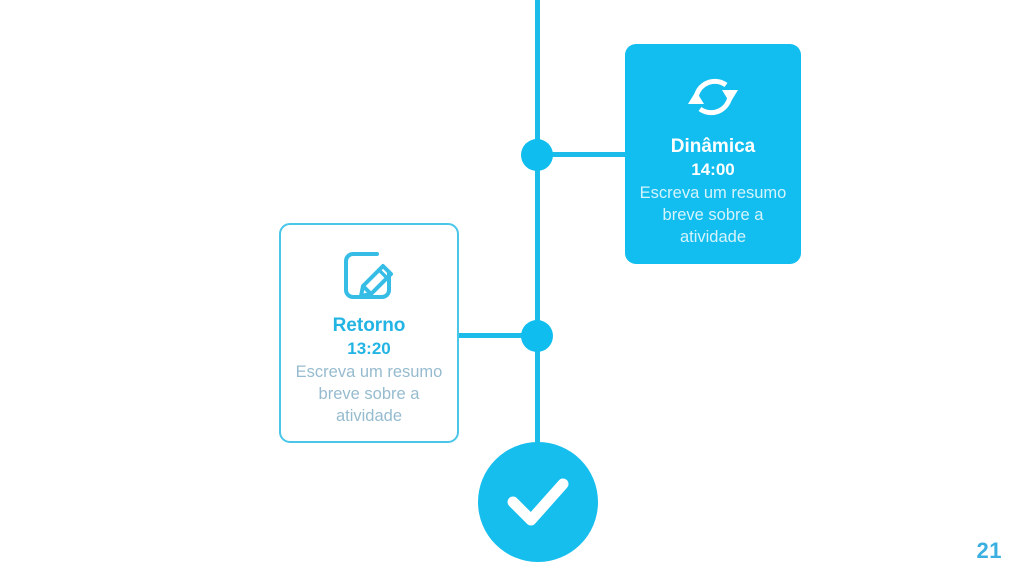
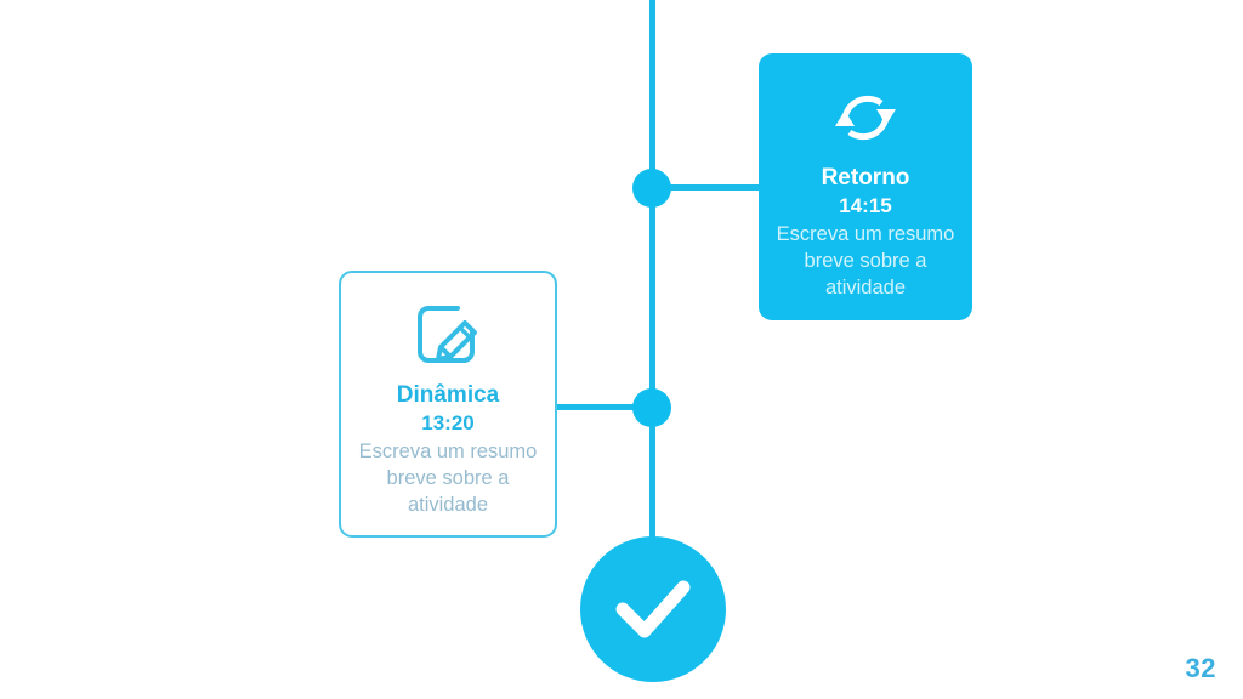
- Dinâmica
+ Retorno
- 14:00
+ 14:15
  Escreva um resumo breve sobre a atividade
- Retorno
+ Dinâmica
  13:20
  Escreva um resumo breve sobre a atividade
- 21
+ 32
